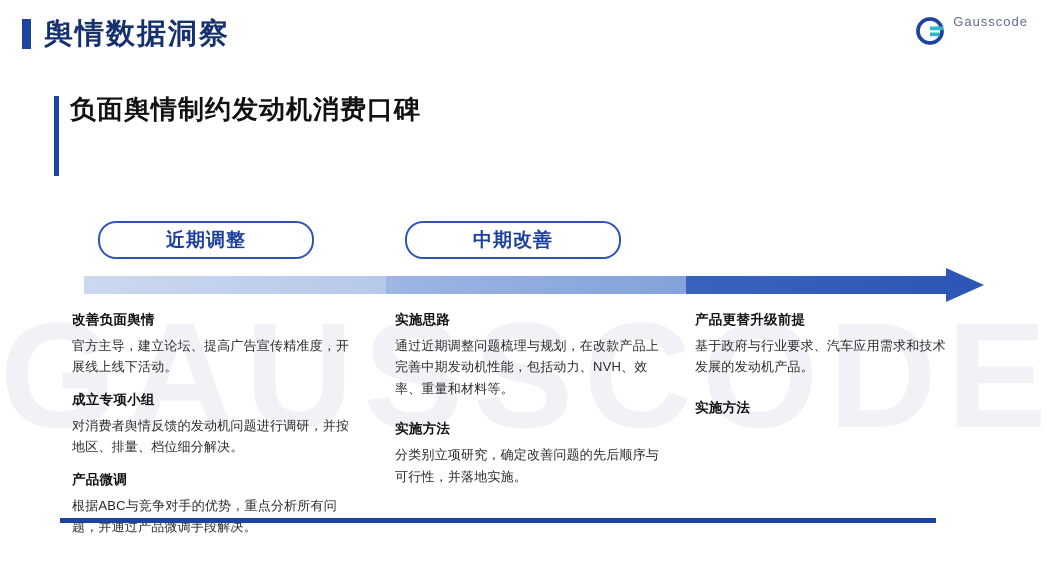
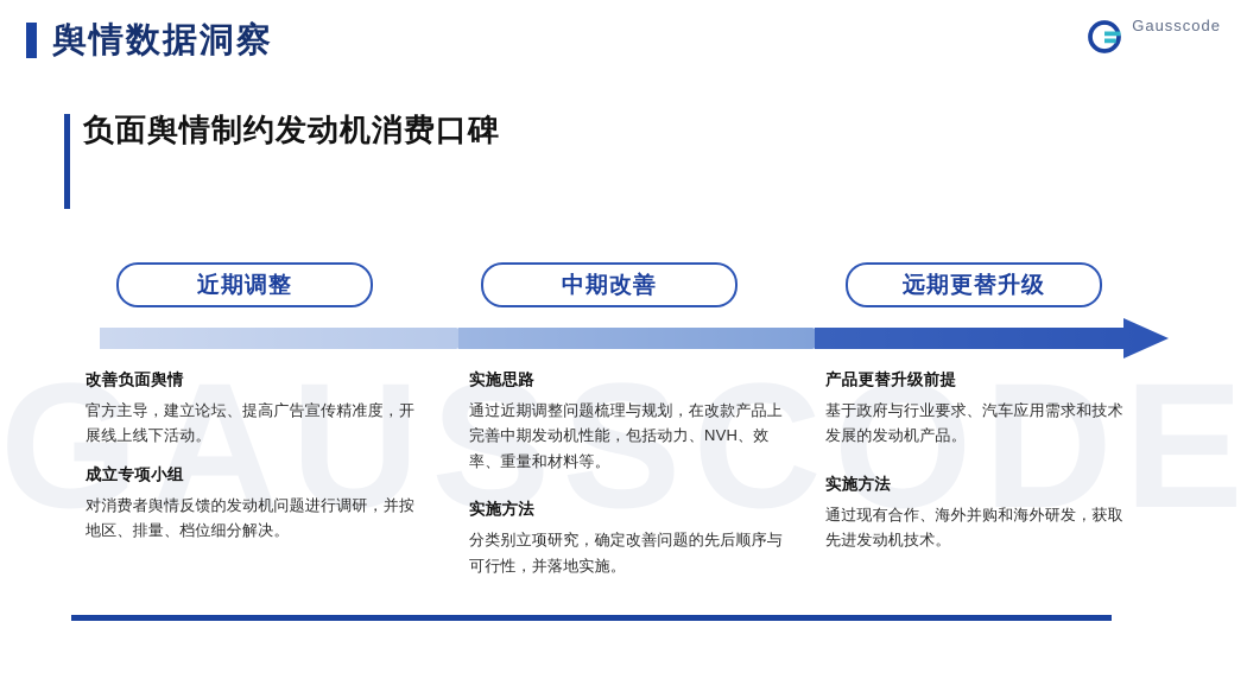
  GAUSSCODE
  舆情数据洞察
  Gausscode
  负面舆情制约发动机消费口碑
  近期调整
  中期改善
+ 远期更替升级
  改善负面舆情
  官方主导，建立论坛、提高广告宣传精准度，开展线上线下活动。
  成立专项小组
  对消费者舆情反馈的发动机问题进行调研，并按地区、排量、档位细分解决。
- 产品微调
- 根据ABC与竞争对手的优势，重点分析所有问题，并通过产品微调手段解决。
  实施思路
  通过近期调整问题梳理与规划，在改款产品上完善中期发动机性能，包括动力、NVH、效率、重量和材料等。
  实施方法
  分类别立项研究，确定改善问题的先后顺序与可行性，并落地实施。
  产品更替升级前提
  基于政府与行业要求、汽车应用需求和技术发展的发动机产品。
  实施方法
+ 通过现有合作、海外并购和海外研发，获取先进发动机技术。
